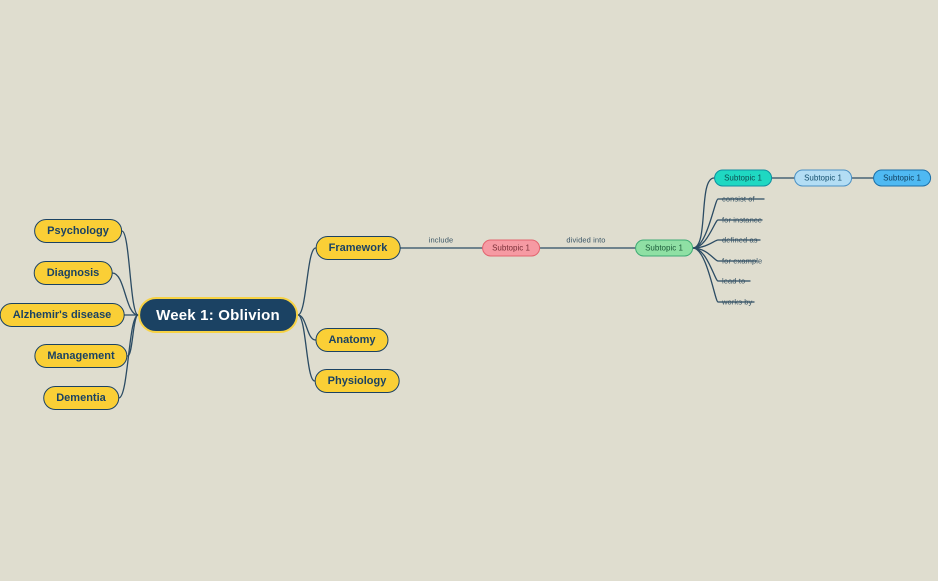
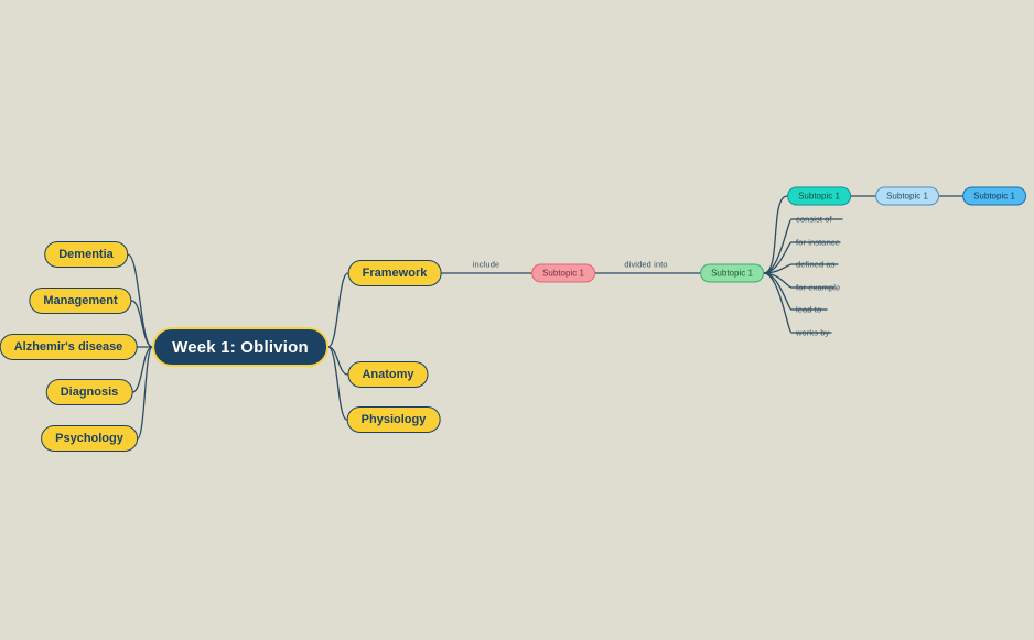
  Week 1: Oblivion
- Psychology
+ Dementia
- Diagnosis
+ Management
  Alzhemir's disease
- Management
+ Diagnosis
- Dementia
+ Psychology
  Framework
  Anatomy
  Physiology
  include
  divided into
  Subtopic 1
  Subtopic 1
  Subtopic 1
  Subtopic 1
  Subtopic 1
  consist of
  for instance
  defined as
  for example
  lead to
  works by
